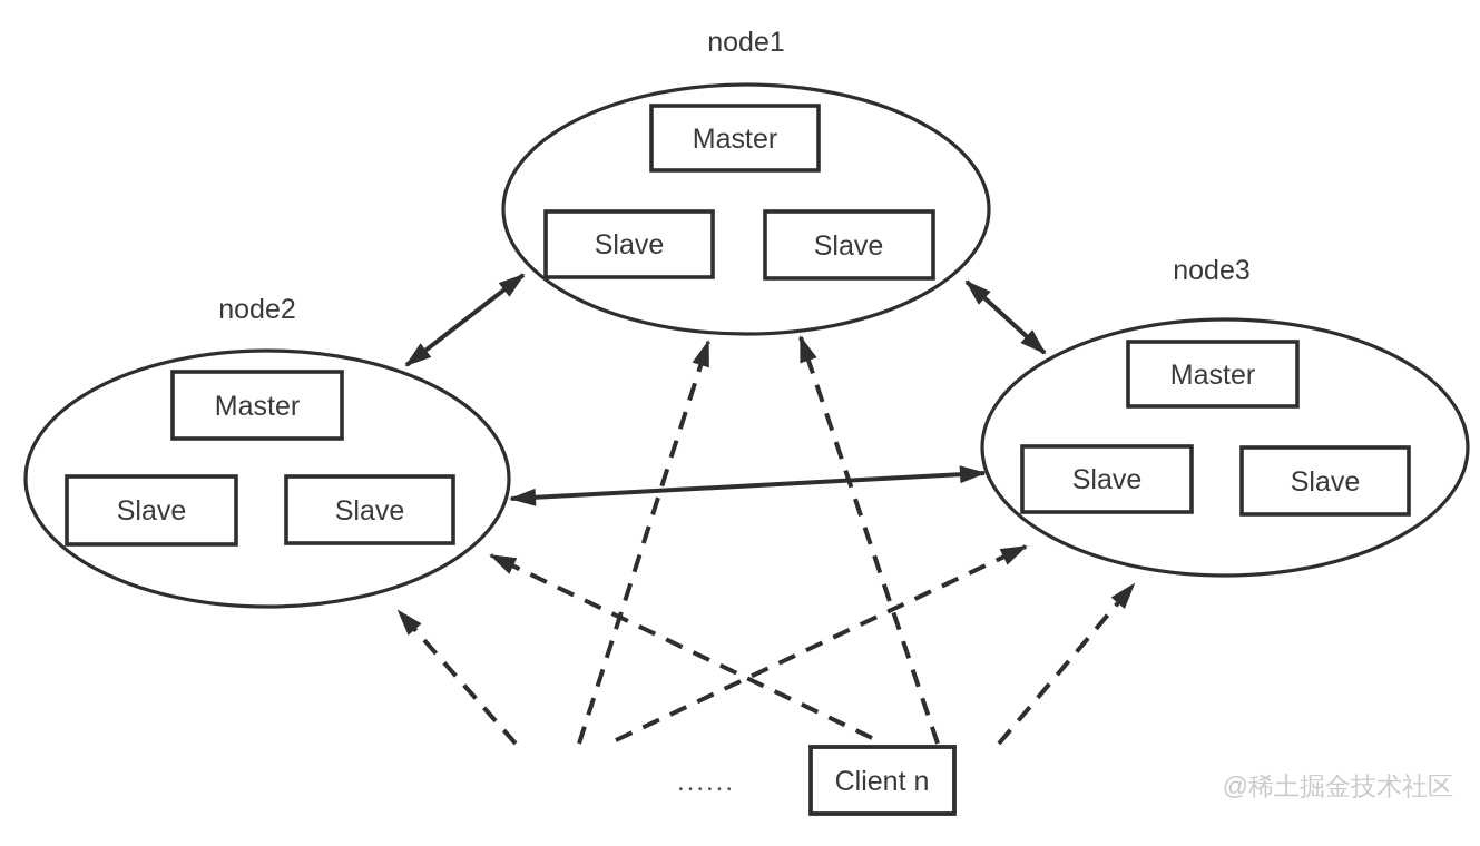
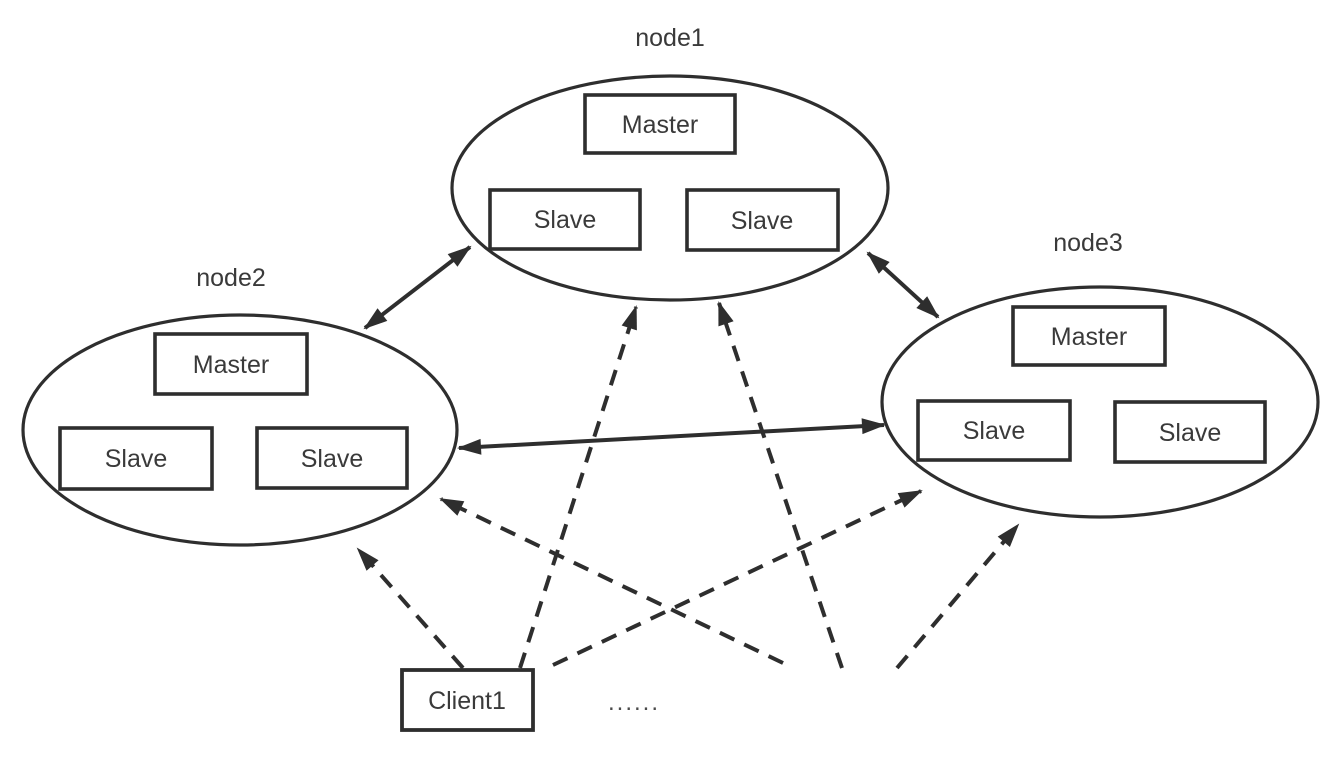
  node1
  Master
  Slave
  Slave
  node2
  Master
  Slave
  Slave
  node3
  Master
  Slave
  Slave
+ Client1
  ......
- Client n
- @稀土掘金技术社区
